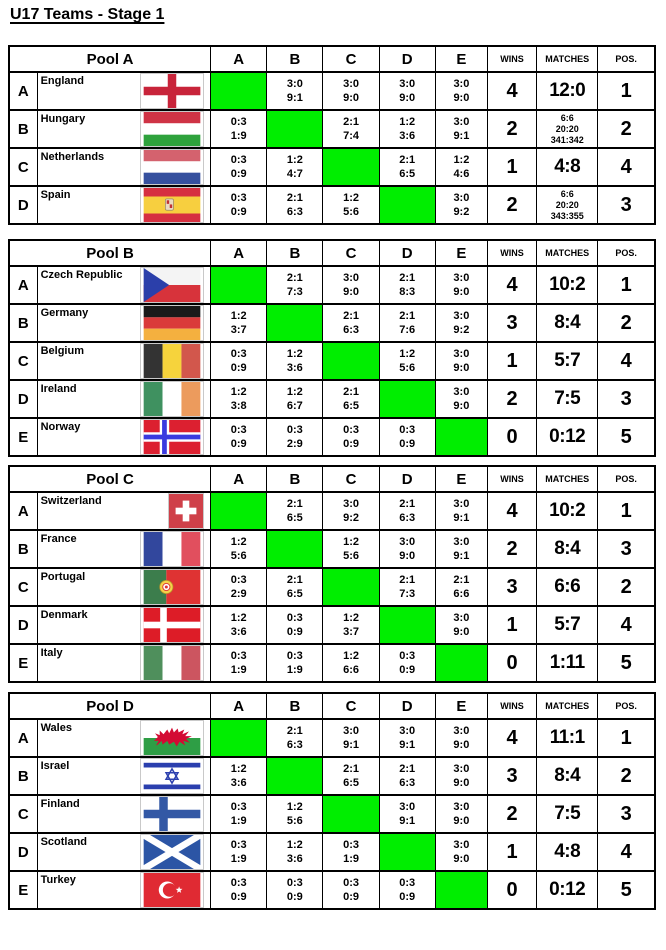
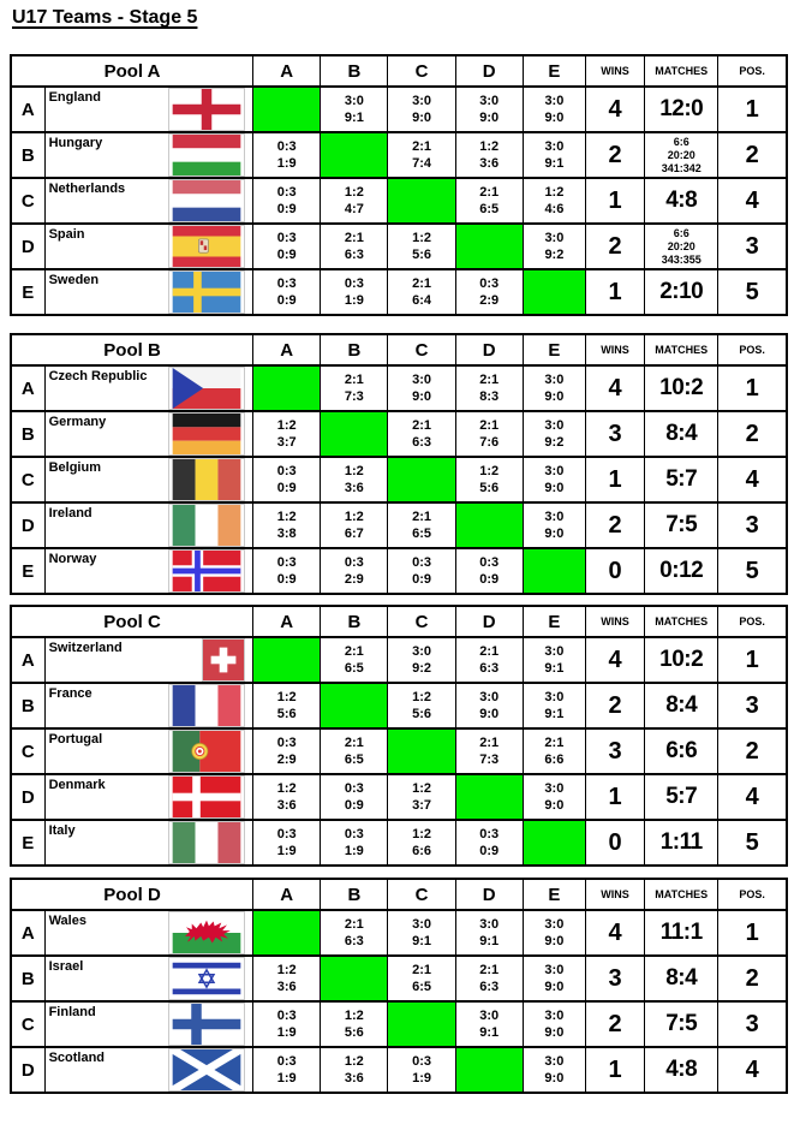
- U17 Teams - Stage 1
+ U17 Teams - Stage 5
  Pool A	A	B	C	D	E	WINS	MATCHES	POS.
  A	England		3:09:1	3:09:0	3:09:0	3:09:0	4	12:0	1
  B	Hungary	0:31:9		2:17:4	1:23:6	3:09:1	2	6:620:20341:342	2
  C	Netherlands	0:30:9	1:24:7		2:16:5	1:24:6	1	4:8	4
  D	Spain	0:30:9	2:16:3	1:25:6		3:09:2	2	6:620:20343:355	3
+ E	Sweden	0:30:9	0:31:9	2:16:4	0:32:9		1	2:10	5
  Pool B	A	B	C	D	E	WINS	MATCHES	POS.
  A	Czech Republic		2:17:3	3:09:0	2:18:3	3:09:0	4	10:2	1
  B	Germany	1:23:7		2:16:3	2:17:6	3:09:2	3	8:4	2
  C	Belgium	0:30:9	1:23:6		1:25:6	3:09:0	1	5:7	4
  D	Ireland	1:23:8	1:26:7	2:16:5		3:09:0	2	7:5	3
  E	Norway	0:30:9	0:32:9	0:30:9	0:30:9		0	0:12	5
  Pool C	A	B	C	D	E	WINS	MATCHES	POS.
  A	Switzerland		2:16:5	3:09:2	2:16:3	3:09:1	4	10:2	1
  B	France	1:25:6		1:25:6	3:09:0	3:09:1	2	8:4	3
  C	Portugal	0:32:9	2:16:5		2:17:3	2:16:6	3	6:6	2
  D	Denmark	1:23:6	0:30:9	1:23:7		3:09:0	1	5:7	4
  E	Italy	0:31:9	0:31:9	1:26:6	0:30:9		0	1:11	5
  Pool D	A	B	C	D	E	WINS	MATCHES	POS.
  A	Wales		2:16:3	3:09:1	3:09:1	3:09:0	4	11:1	1
  B	Israel	1:23:6		2:16:5	2:16:3	3:09:0	3	8:4	2
  C	Finland	0:31:9	1:25:6		3:09:1	3:09:0	2	7:5	3
  D	Scotland	0:31:9	1:23:6	0:31:9		3:09:0	1	4:8	4
- E	Turkey	0:30:9	0:30:9	0:30:9	0:30:9		0	0:12	5
